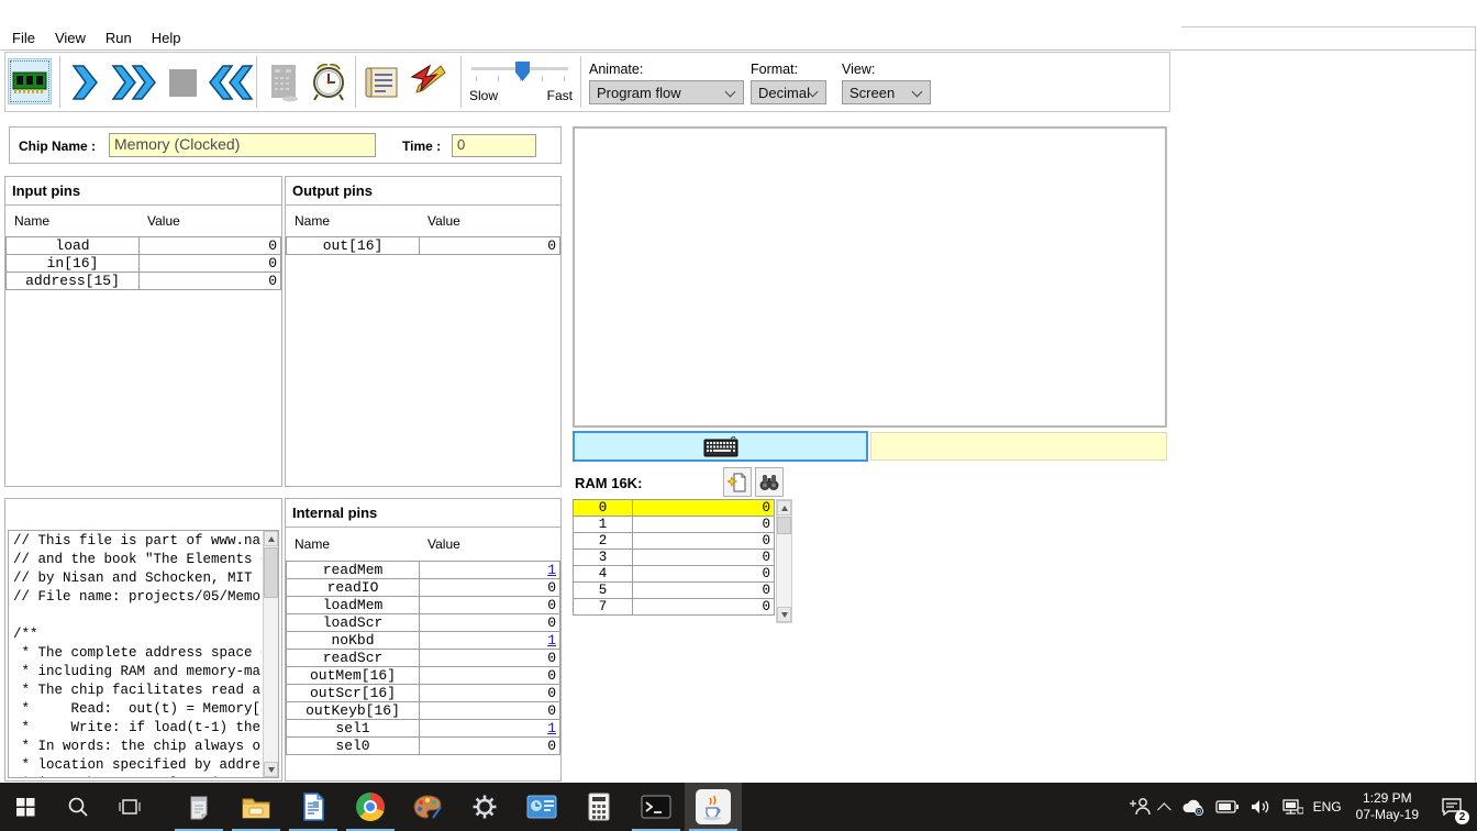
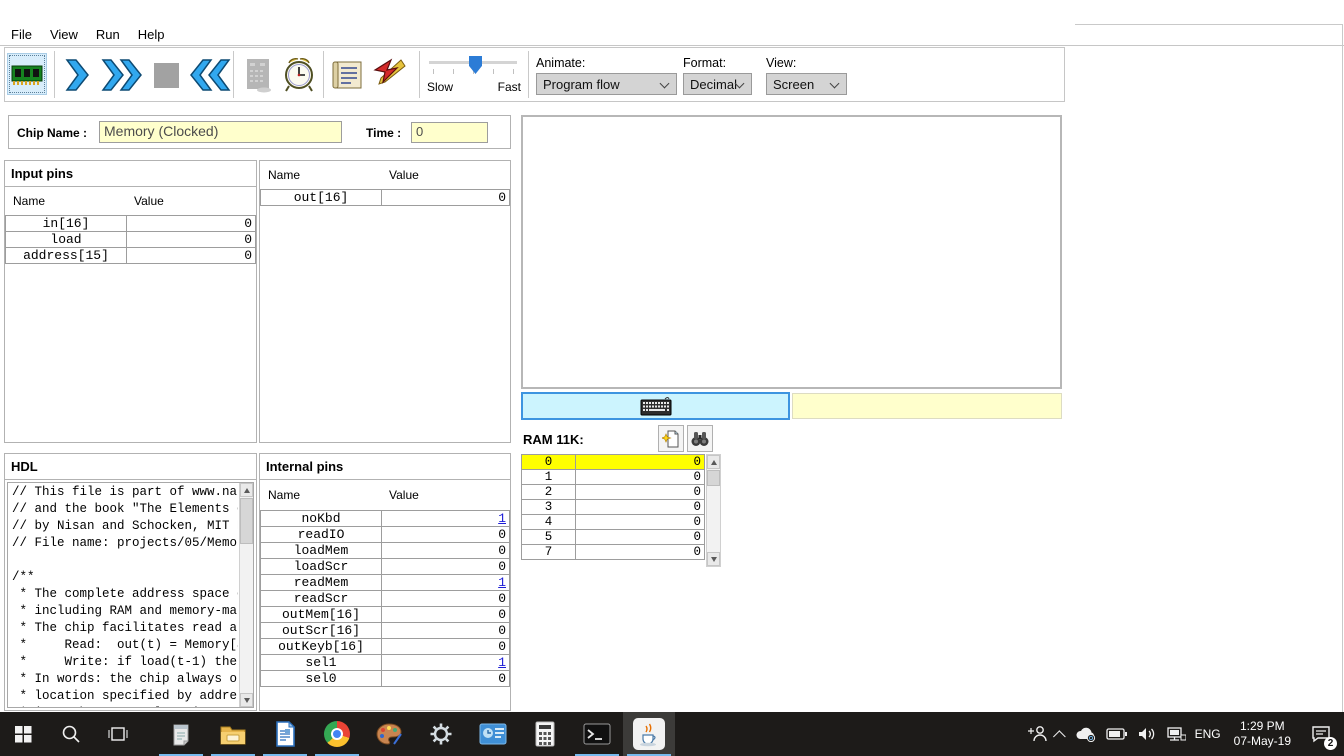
  File
  View
  Run
  Help
  Slow
  Fast
  Animate:
  Program flow
  Format:
  Decimal
  View:
  Screen
  Chip Name :
  Memory (Clocked)
  Time :
  0
  Input pins
  Name
  Value
- load
+ in[16]
  0
- in[16]
+ load
  0
  address[15]
  0
- Output pins
  Name
  Value
  out[16]
  0
+ HDL
  // This file is part of www.na
  // and the book "The Elements
  // by Nisan and Schocken, MIT
  // File name: projects/05/Memo
  /**
  * The complete address space
  * including RAM and memory-ma
  * The chip facilitates read a
  * Read: out(t) = Memory[
  * Write: if load(t-1) the
  * In words: the chip always o
  * location specified by addre
  Internal pins
  Name
  Value
- readMem
+ noKbd
  1
  readIO
  0
  loadMem
  0
  loadScr
  0
- noKbd
+ readMem
  1
  readScr
  0
  outMem[16]
  0
  outScr[16]
  0
  outKeyb[16]
  0
  sel1
  1
  sel0
  0
- RAM 16K:
+ RAM 11K:
  0
  0
  1
  0
  2
  0
  3
  0
  4
  0
  5
  0
  7
  0
  ENG
  1:29 PM
  07-May-19
  2
